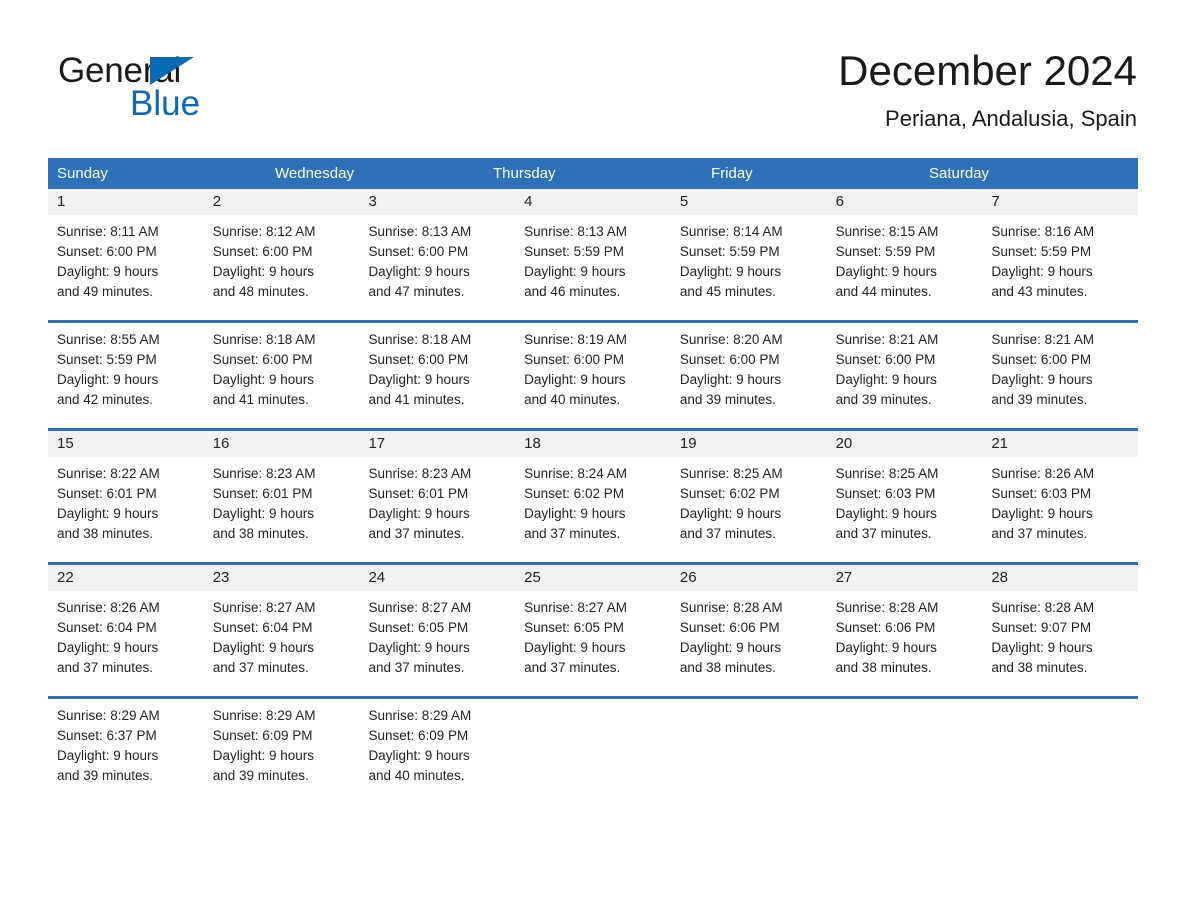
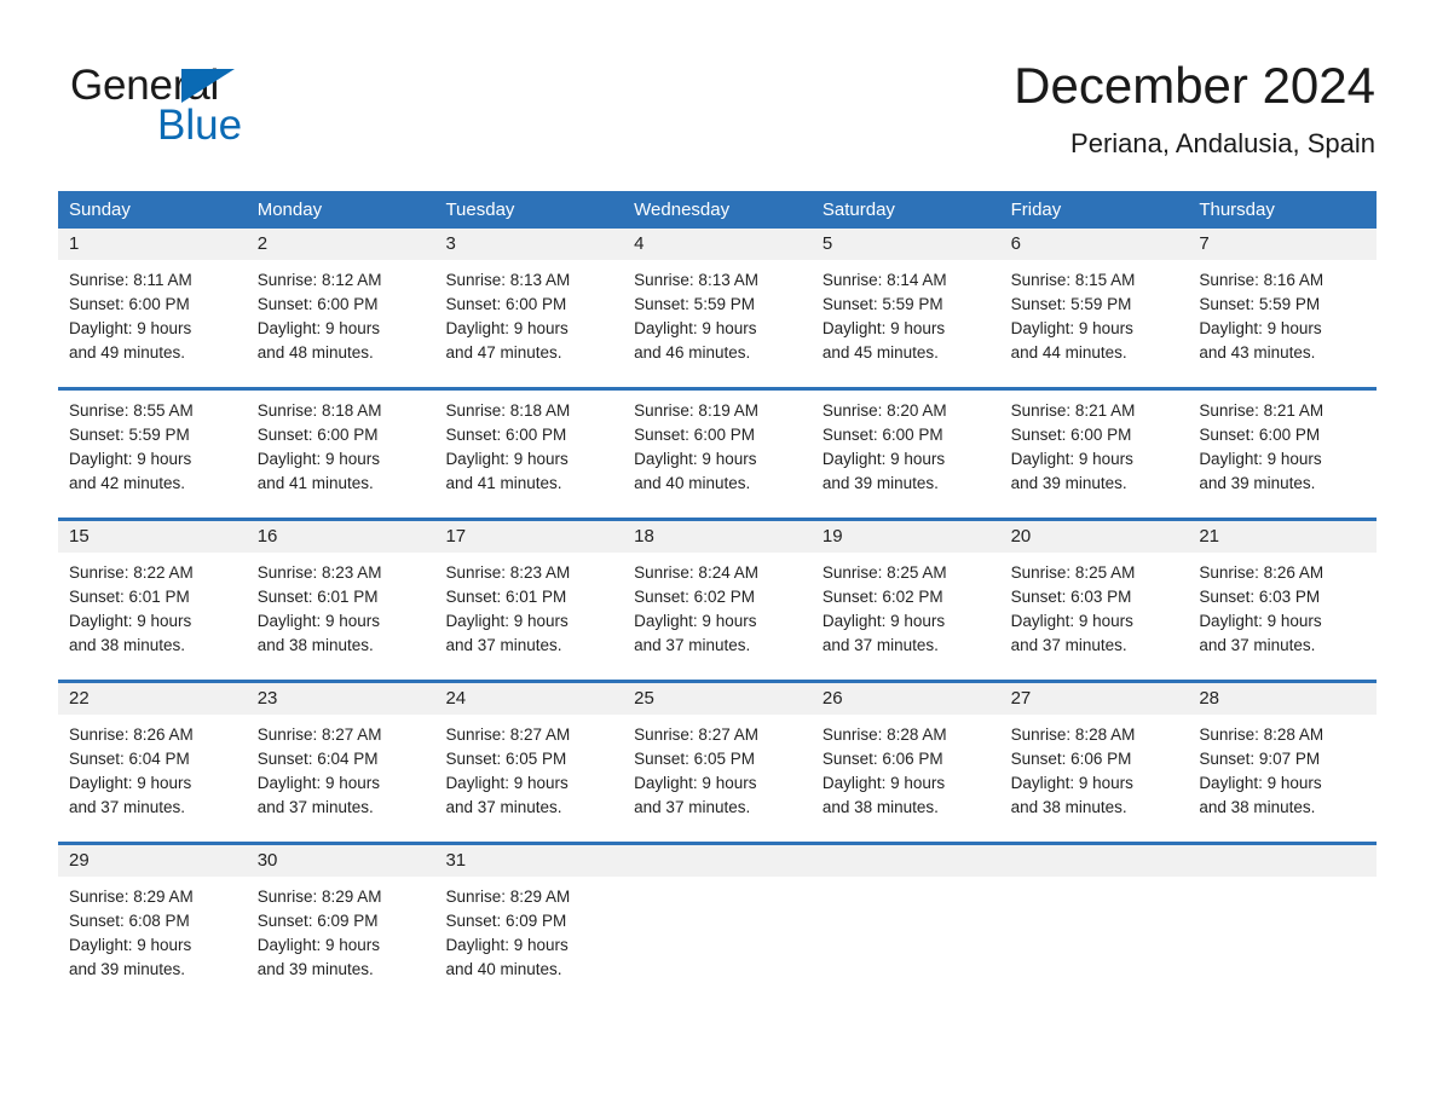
  General
  Blue
  December 2024
  Periana, Andalusia, Spain
  Sunday
+ Monday
+ Tuesday
  Wednesday
- Thursday
+ Saturday
  Friday
- Saturday
+ Thursday
  1
  2
  3
  4
  5
  6
  7
  Sunrise: 8:11 AM
  Sunset: 6:00 PM
  Daylight: 9 hours
  and 49 minutes.
  Sunrise: 8:12 AM
  Sunset: 6:00 PM
  Daylight: 9 hours
  and 48 minutes.
  Sunrise: 8:13 AM
  Sunset: 6:00 PM
  Daylight: 9 hours
  and 47 minutes.
  Sunrise: 8:13 AM
  Sunset: 5:59 PM
  Daylight: 9 hours
  and 46 minutes.
  Sunrise: 8:14 AM
  Sunset: 5:59 PM
  Daylight: 9 hours
  and 45 minutes.
  Sunrise: 8:15 AM
  Sunset: 5:59 PM
  Daylight: 9 hours
  and 44 minutes.
  Sunrise: 8:16 AM
  Sunset: 5:59 PM
  Daylight: 9 hours
  and 43 minutes.
  Sunrise: 8:55 AM
  Sunset: 5:59 PM
  Daylight: 9 hours
  and 42 minutes.
  Sunrise: 8:18 AM
  Sunset: 6:00 PM
  Daylight: 9 hours
  and 41 minutes.
  Sunrise: 8:18 AM
  Sunset: 6:00 PM
  Daylight: 9 hours
  and 41 minutes.
  Sunrise: 8:19 AM
  Sunset: 6:00 PM
  Daylight: 9 hours
  and 40 minutes.
  Sunrise: 8:20 AM
  Sunset: 6:00 PM
  Daylight: 9 hours
  and 39 minutes.
  Sunrise: 8:21 AM
  Sunset: 6:00 PM
  Daylight: 9 hours
  and 39 minutes.
  Sunrise: 8:21 AM
  Sunset: 6:00 PM
  Daylight: 9 hours
  and 39 minutes.
  15
  16
  17
  18
  19
  20
  21
  Sunrise: 8:22 AM
  Sunset: 6:01 PM
  Daylight: 9 hours
  and 38 minutes.
  Sunrise: 8:23 AM
  Sunset: 6:01 PM
  Daylight: 9 hours
  and 38 minutes.
  Sunrise: 8:23 AM
  Sunset: 6:01 PM
  Daylight: 9 hours
  and 37 minutes.
  Sunrise: 8:24 AM
  Sunset: 6:02 PM
  Daylight: 9 hours
  and 37 minutes.
  Sunrise: 8:25 AM
  Sunset: 6:02 PM
  Daylight: 9 hours
  and 37 minutes.
  Sunrise: 8:25 AM
  Sunset: 6:03 PM
  Daylight: 9 hours
  and 37 minutes.
  Sunrise: 8:26 AM
  Sunset: 6:03 PM
  Daylight: 9 hours
  and 37 minutes.
  22
  23
  24
  25
  26
  27
  28
  Sunrise: 8:26 AM
  Sunset: 6:04 PM
  Daylight: 9 hours
  and 37 minutes.
  Sunrise: 8:27 AM
  Sunset: 6:04 PM
  Daylight: 9 hours
  and 37 minutes.
  Sunrise: 8:27 AM
  Sunset: 6:05 PM
  Daylight: 9 hours
  and 37 minutes.
  Sunrise: 8:27 AM
  Sunset: 6:05 PM
  Daylight: 9 hours
  and 37 minutes.
  Sunrise: 8:28 AM
  Sunset: 6:06 PM
  Daylight: 9 hours
  and 38 minutes.
  Sunrise: 8:28 AM
  Sunset: 6:06 PM
  Daylight: 9 hours
  and 38 minutes.
  Sunrise: 8:28 AM
  Sunset: 9:07 PM
  Daylight: 9 hours
  and 38 minutes.
+ 29
+ 30
+ 31
  Sunrise: 8:29 AM
- Sunset: 6:37 PM
+ Sunset: 6:08 PM
  Daylight: 9 hours
  and 39 minutes.
  Sunrise: 8:29 AM
  Sunset: 6:09 PM
  Daylight: 9 hours
  and 39 minutes.
  Sunrise: 8:29 AM
  Sunset: 6:09 PM
  Daylight: 9 hours
  and 40 minutes.
